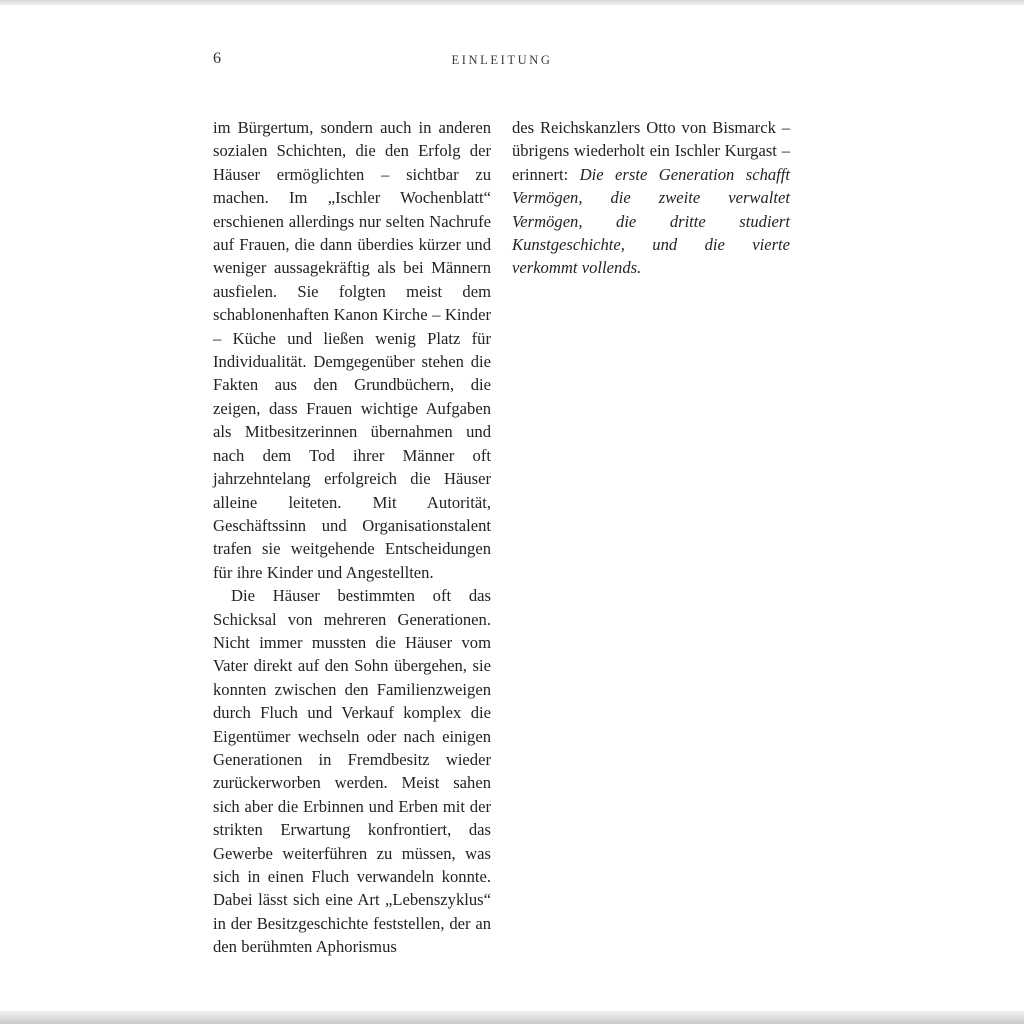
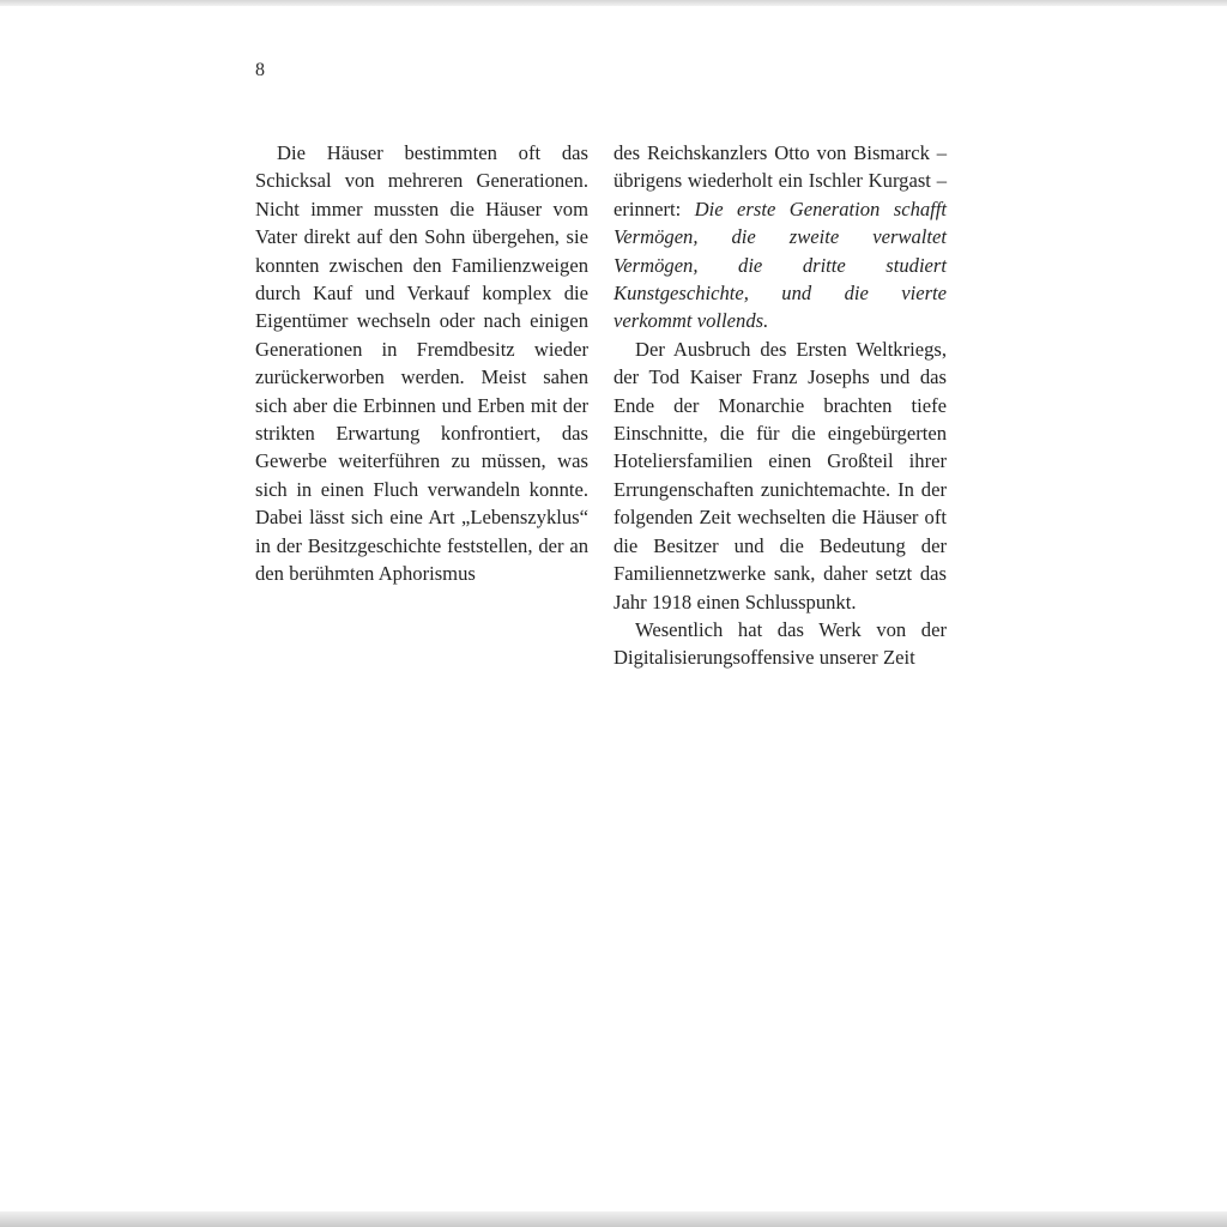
- 6
+ 8
- EINLEITUNG
- im Bürgertum, sondern auch in anderen sozialen Schichten, die den Erfolg der Häuser ermöglichten – sichtbar zu machen. Im „Ischler Wochenblatt“ erschienen allerdings nur selten Nachrufe auf Frauen, die dann überdies kürzer und weniger aussagekräftig als bei Männern ausfielen. Sie folgten meist dem schablonenhaften Kanon Kirche – Kinder – Küche und ließen wenig Platz für Individualität. Demgegenüber stehen die Fakten aus den Grundbüchern, die zeigen, dass Frauen wichtige Aufgaben als Mitbesitzerinnen übernahmen und nach dem Tod ihrer Männer oft jahrzehntelang erfolgreich die Häuser alleine leiteten. Mit Autorität, Geschäftssinn und Organisationstalent trafen sie weitgehende Entscheidungen für ihre Kinder und Angestellten.
- Die Häuser bestimmten oft das Schicksal von mehreren Generationen. Nicht immer mussten die Häuser vom Vater direkt auf den Sohn übergehen, sie konnten zwischen den Familienzweigen durch Fluch und Verkauf komplex die Eigentümer wechseln oder nach einigen Generationen in Fremdbesitz wieder zurückerworben werden. Meist sahen sich aber die Erbinnen und Erben mit der strikten Erwartung konfrontiert, das Gewerbe weiterführen zu müssen, was sich in einen Fluch verwandeln konnte. Dabei lässt sich eine Art „Lebenszyklus“ in der Besitzgeschichte feststellen, der an den berühmten Aphorismus
+ Die Häuser bestimmten oft das Schicksal von mehreren Generationen. Nicht immer mussten die Häuser vom Vater direkt auf den Sohn übergehen, sie konnten zwischen den Familienzweigen durch Kauf und Verkauf komplex die Eigentümer wechseln oder nach einigen Generationen in Fremdbesitz wieder zurückerworben werden. Meist sahen sich aber die Erbinnen und Erben mit der strikten Erwartung konfrontiert, das Gewerbe weiterführen zu müssen, was sich in einen Fluch verwandeln konnte. Dabei lässt sich eine Art „Lebenszyklus“ in der Besitzgeschichte feststellen, der an den berühmten Aphorismus
  des Reichskanzlers Otto von Bismarck – übrigens wiederholt ein Ischler Kurgast – erinnert: Die erste Generation schafft Vermögen, die zweite verwaltet Vermögen, die dritte studiert Kunstgeschichte, und die vierte verkommt vollends.
+ Der Ausbruch des Ersten Weltkriegs, der Tod Kaiser Franz Josephs und das Ende der Monarchie brachten tiefe Einschnitte, die für die eingebürgerten Hoteliersfamilien einen Großteil ihrer Errungenschaften zunichtemachte. In der folgenden Zeit wechselten die Häuser oft die Besitzer und die Bedeutung der Familiennetzwerke sank, daher setzt das Jahr 1918 einen Schlusspunkt.
+ Wesentlich hat das Werk von der Digitalisierungsoffensive unserer Zeit
